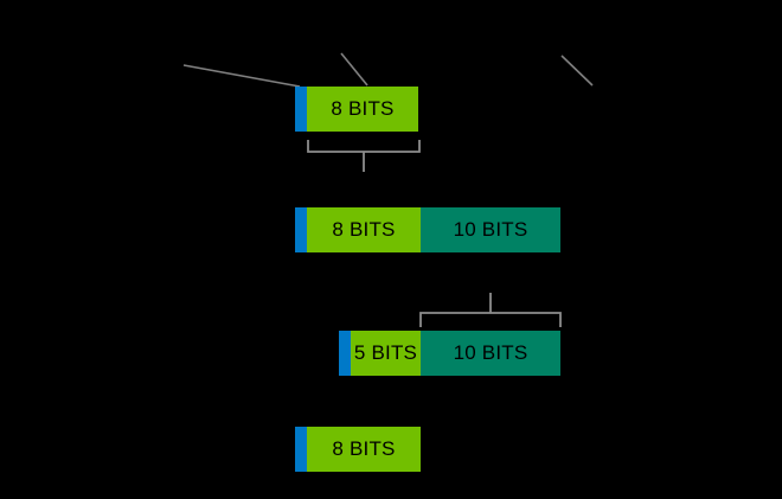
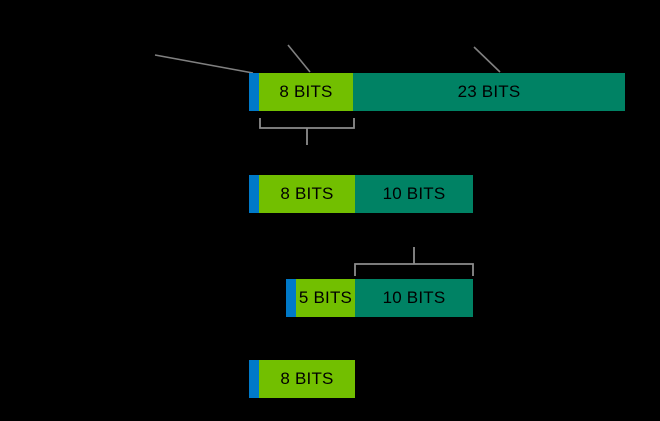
  8 BITS
+ 23 BITS
  8 BITS
  10 BITS
  5 BITS
  10 BITS
  8 BITS
